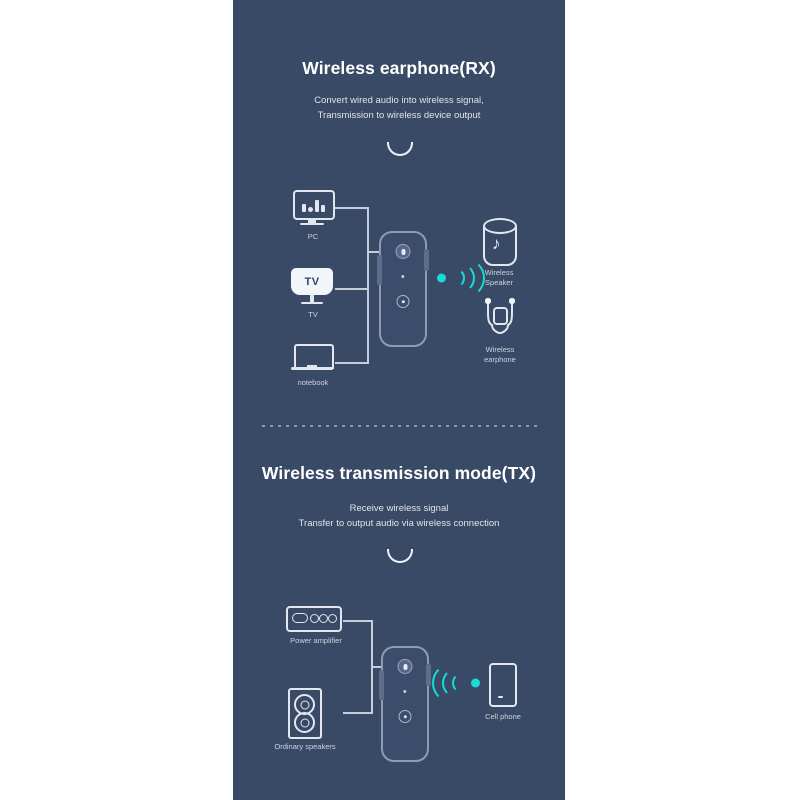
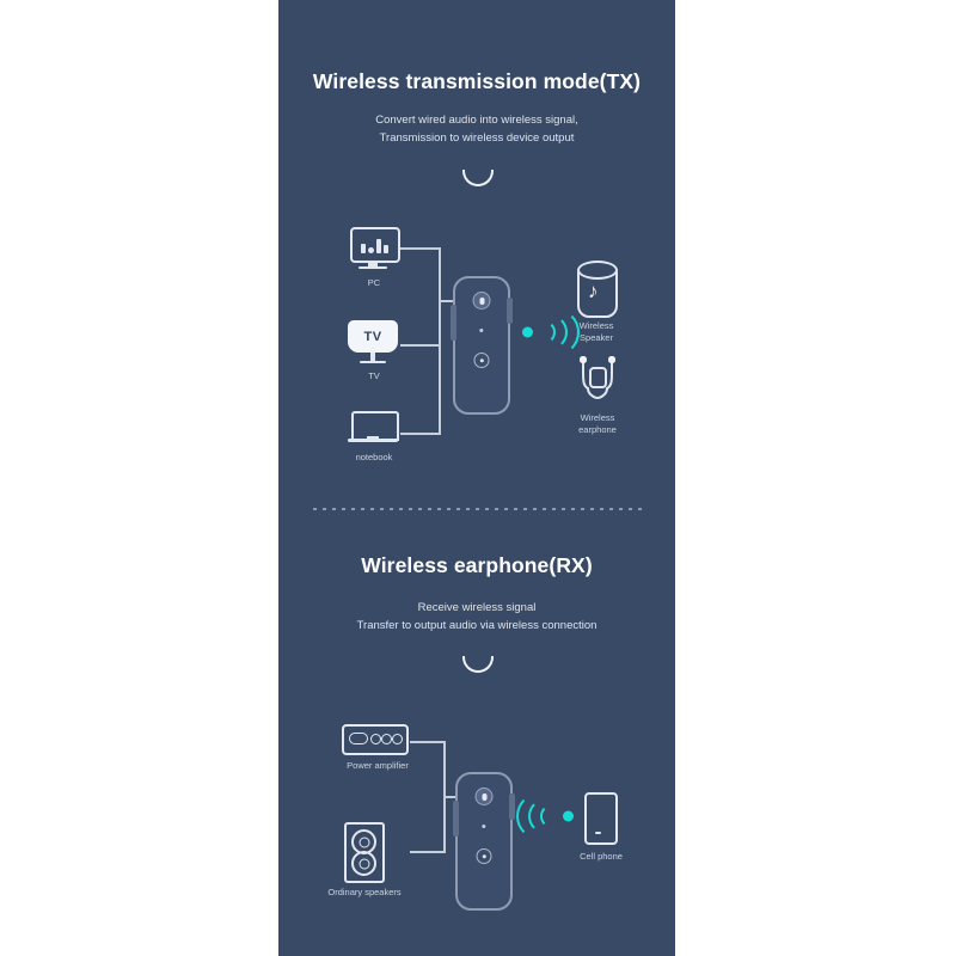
- Wireless earphone(RX)
+ Wireless transmission mode(TX)
  Convert wired audio into wireless signal,
  Transmission to wireless device output
  PC
  TV
  TV
  notebook
  ♪
  Wireless
  Speaker
  Wireless
  earphone
- Wireless transmission mode(TX)
+ Wireless earphone(RX)
  Receive wireless signal
  Transfer to output audio via wireless connection
  Power amplifier
  Ordinary speakers
  Cell phone
